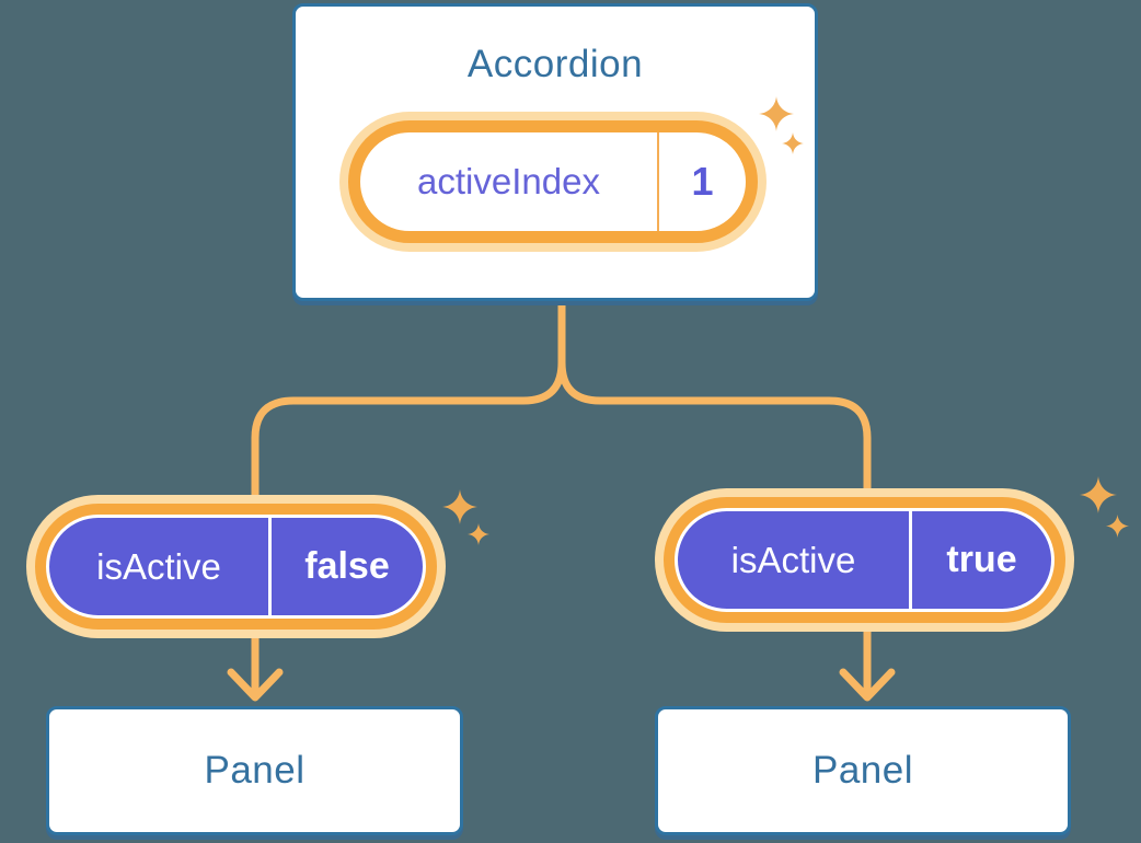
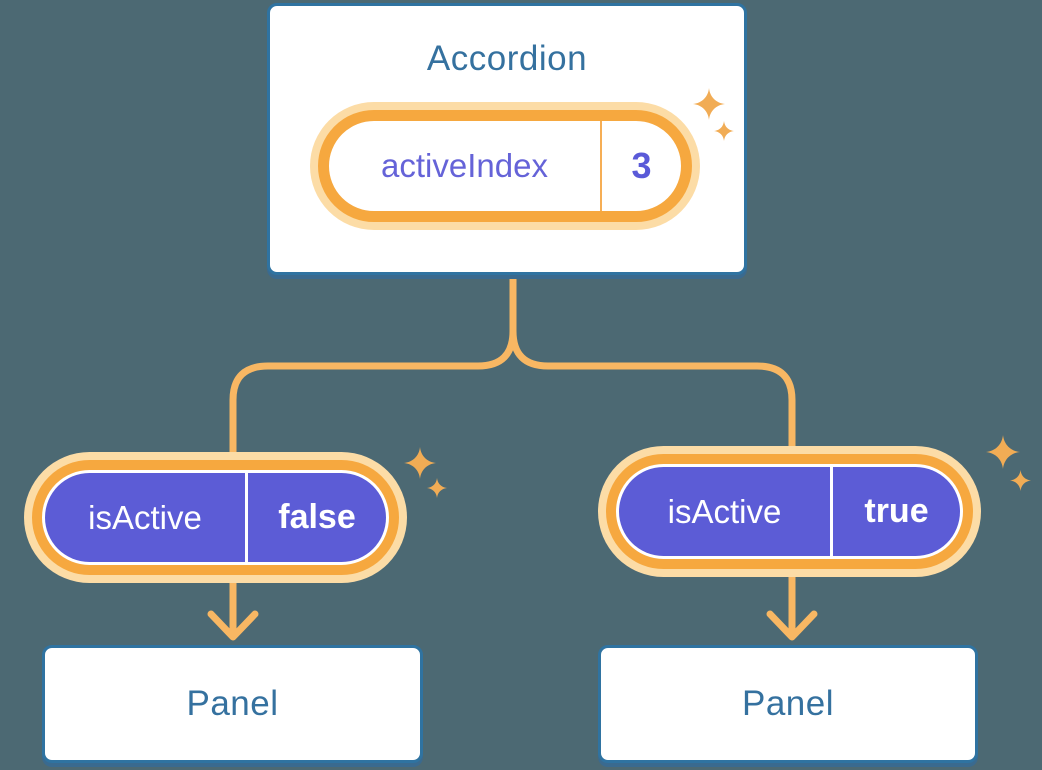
  Accordion
  activeIndex
- 1
+ 3
  isActive
  false
  isActive
  true
  Panel
  Panel
